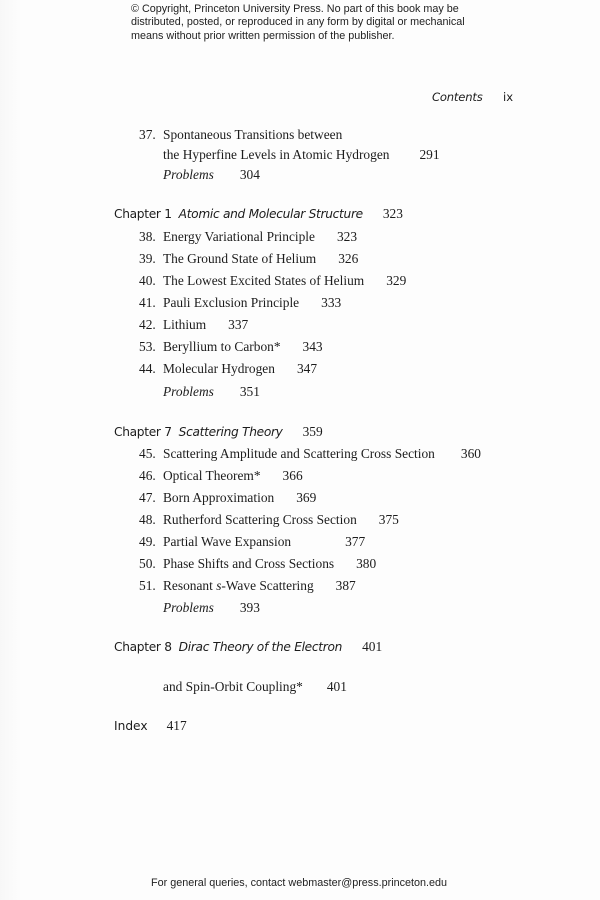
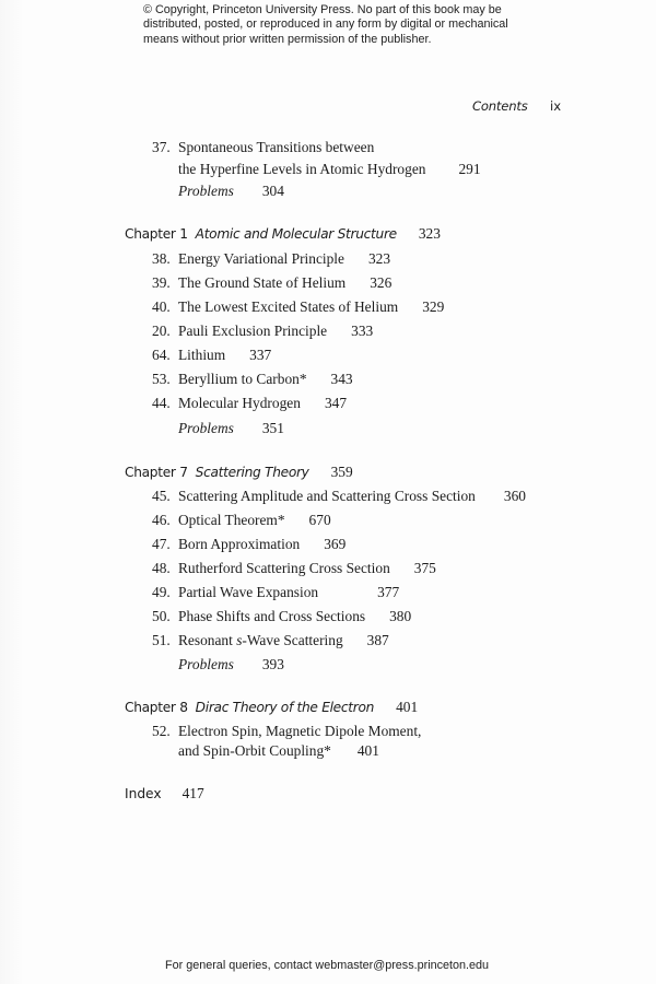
  © Copyright, Princeton University Press. No part of this book may be
  distributed, posted, or reproduced in any form by digital or mechanical
  means without prior written permission of the publisher.
  Contents
  ix
  37. Spontaneous Transitions between
  the Hyperfine Levels in Atomic Hydrogen 291
  Problems 304
  Chapter 1 Atomic and Molecular Structure 323
  38. Energy Variational Principle 323
  39. The Ground State of Helium 326
  40. The Lowest Excited States of Helium 329
- 41. Pauli Exclusion Principle 333
+ 20. Pauli Exclusion Principle 333
- 42. Lithium 337
+ 64. Lithium 337
  53. Beryllium to Carbon* 343
  44. Molecular Hydrogen 347
  Problems 351
  Chapter 7 Scattering Theory 359
  45. Scattering Amplitude and Scattering Cross Section 360
- 46. Optical Theorem* 366
+ 46. Optical Theorem* 670
  47. Born Approximation 369
  48. Rutherford Scattering Cross Section 375
  49. Partial Wave Expansion 377
  50. Phase Shifts and Cross Sections 380
  51. Resonant s-Wave Scattering 387
  Problems 393
  Chapter 8 Dirac Theory of the Electron 401
+ 52. Electron Spin, Magnetic Dipole Moment,
  and Spin-Orbit Coupling* 401
  Index 417
  For general queries, contact webmaster@press.princeton.edu
